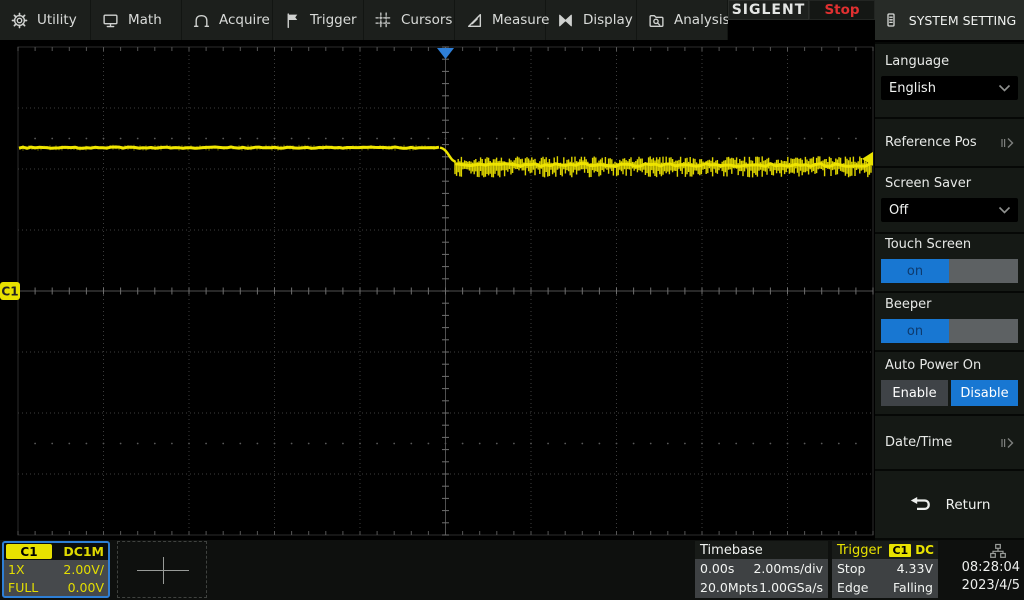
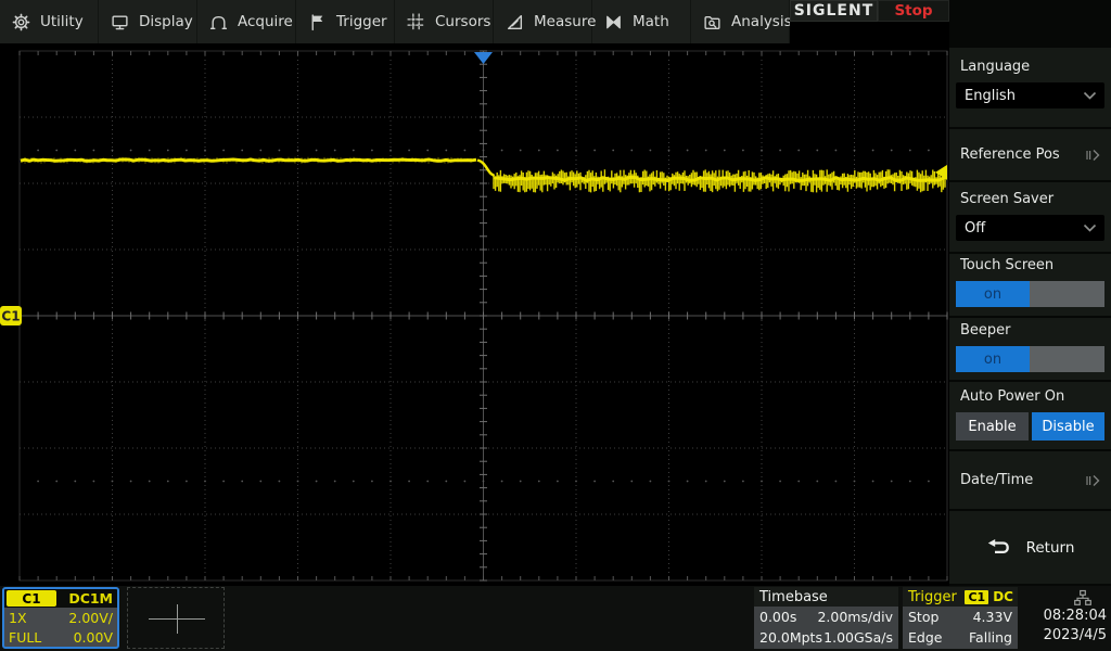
  Utility
- Math
+ Display
  Acquire
  Trigger
  Cursors
  Measure
- Display
+ Math
  Analysis
  SIGLENT
  Stop
- SYSTEM SETTING
  Language
  English
  Reference Pos
  Screen Saver
  Off
  Touch Screen
  on
  Beeper
  on
  Auto Power On
  Enable
  Disable
  Date/Time
  Return
  C1
  C1
  DC1M
  1X
  2.00V/
  FULL
  0.00V
  Timebase
  0.00s
  2.00ms/div
  20.0Mpts
  1.00GSa/s
  Trigger
  C1
  DC
  Stop
  4.33V
  Edge
  Falling
  08:28:04
  2023/4/5
